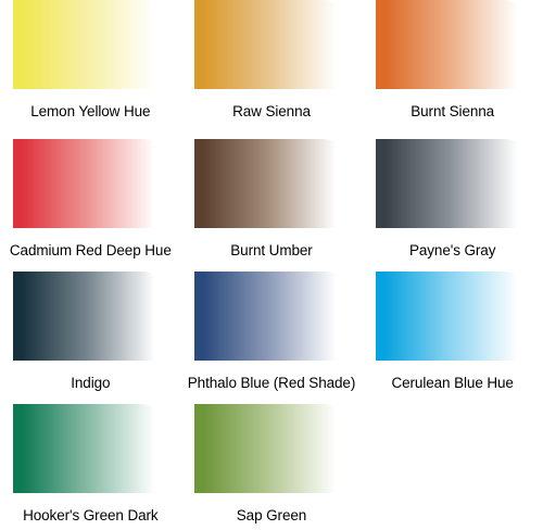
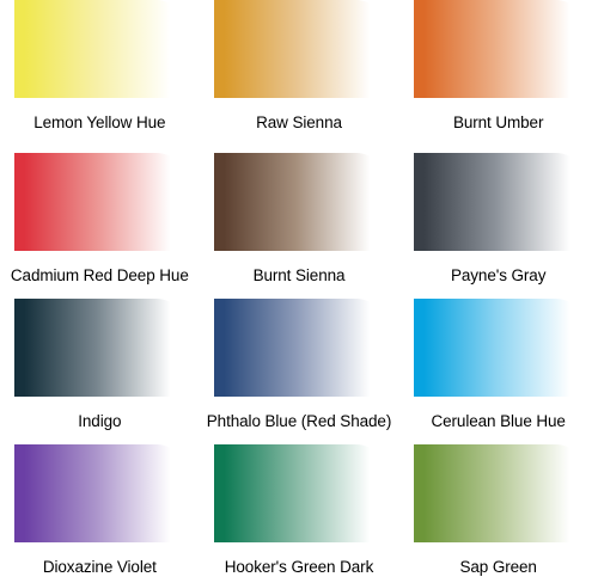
  Lemon Yellow Hue
  Raw Sienna
- Burnt Sienna
+ Burnt Umber
  Cadmium Red Deep Hue
- Burnt Umber
+ Burnt Sienna
  Payne's Gray
  Indigo
  Phthalo Blue (Red Shade)
  Cerulean Blue Hue
+ Dioxazine Violet
  Hooker's Green Dark
  Sap Green
